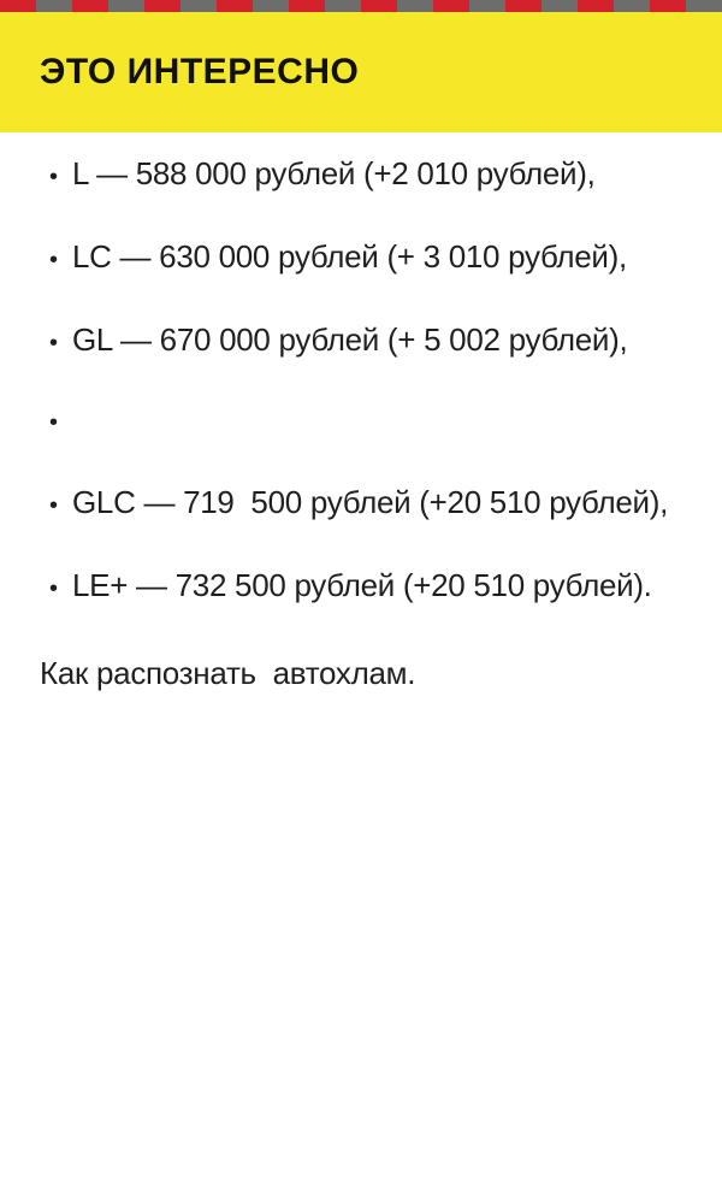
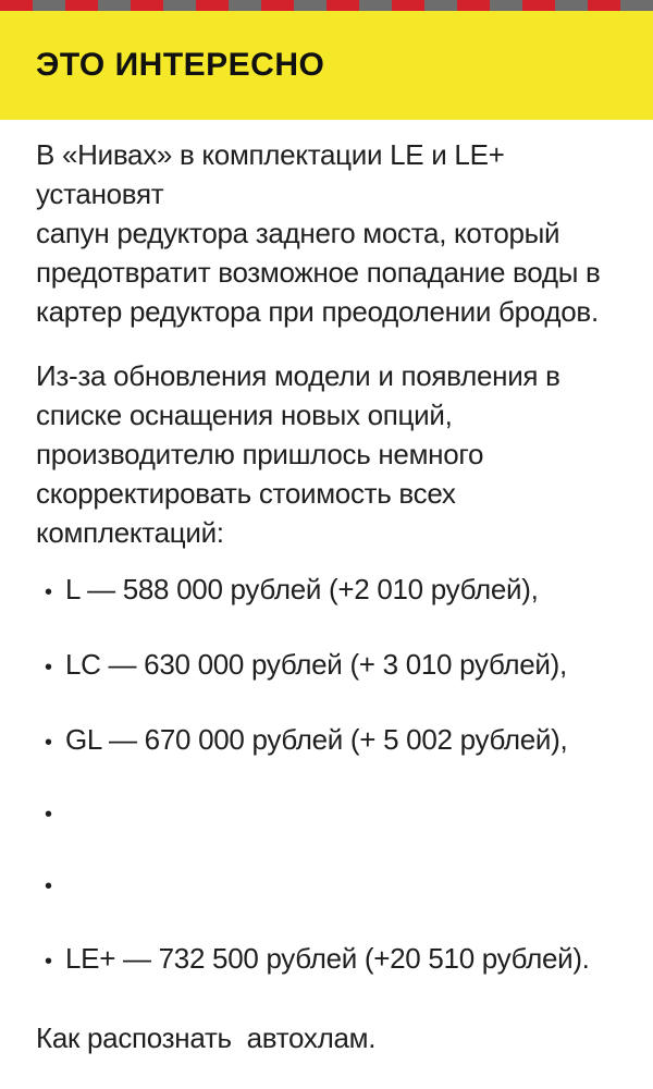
  ЭТО ИНТЕРЕСНО
+ В «Нивах» в комплектации LE и LE+ установят
+ сапун редуктора заднего моста, который
+ предотвратит возможное попадание воды в
+ картер редуктора при преодолении бродов.
+ Из-за обновления модели и появления в
+ списке оснащения новых опций,
+ производителю пришлось немного
+ скорректировать стоимость всех
+ комплектаций:
  •
  L — 588 000 рублей (+2 010 рублей),
  •
  LC — 630 000 рублей (+ 3 010 рублей),
  •
  GL — 670 000 рублей (+ 5 002 рублей),
  •
  •
- GLC — 719 500 рублей (+20 510 рублей),
  •
  LE+ — 732 500 рублей (+20 510 рублей).
  Как распознать автохлам.
